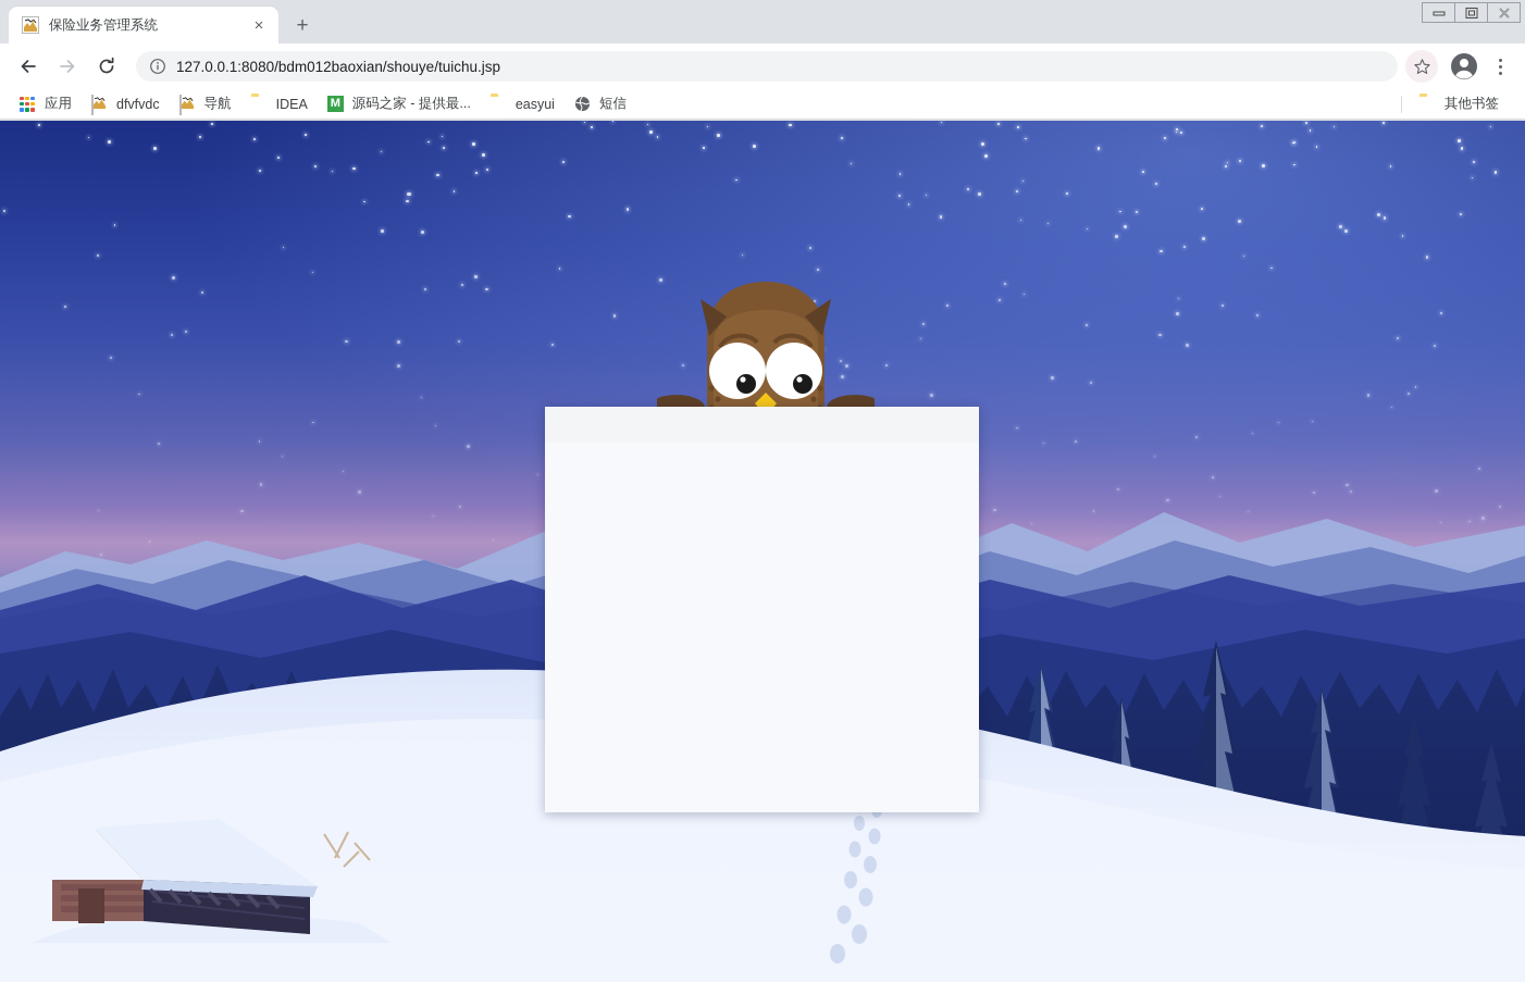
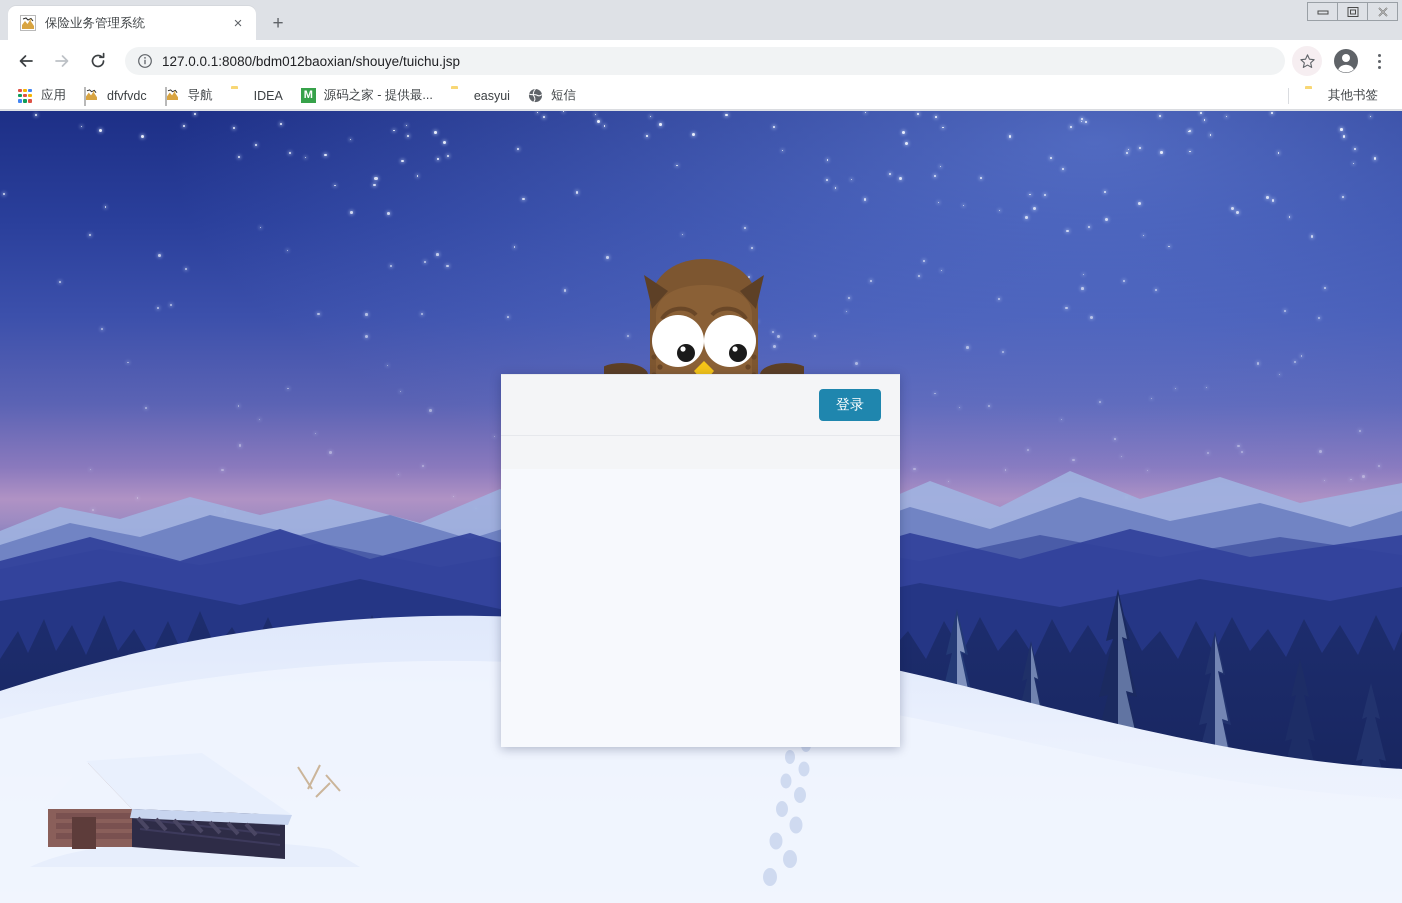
  保险业务管理系统
  ×
  +
  127.0.0.1:8080/bdm012baoxian/shouye/tuichu.jsp
  应用
  dfvfvdc
  导航
  IDEA
  M
  源码之家 - 提供最...
  easyui
  短信
  其他书签
+ 登录
